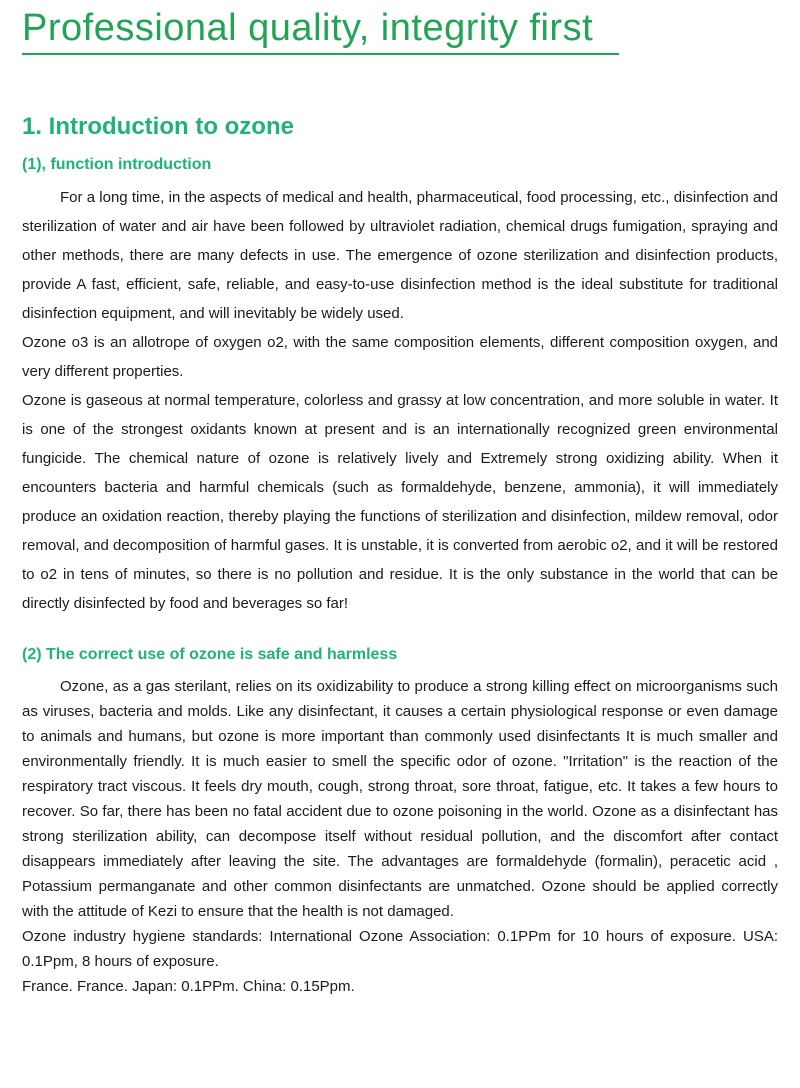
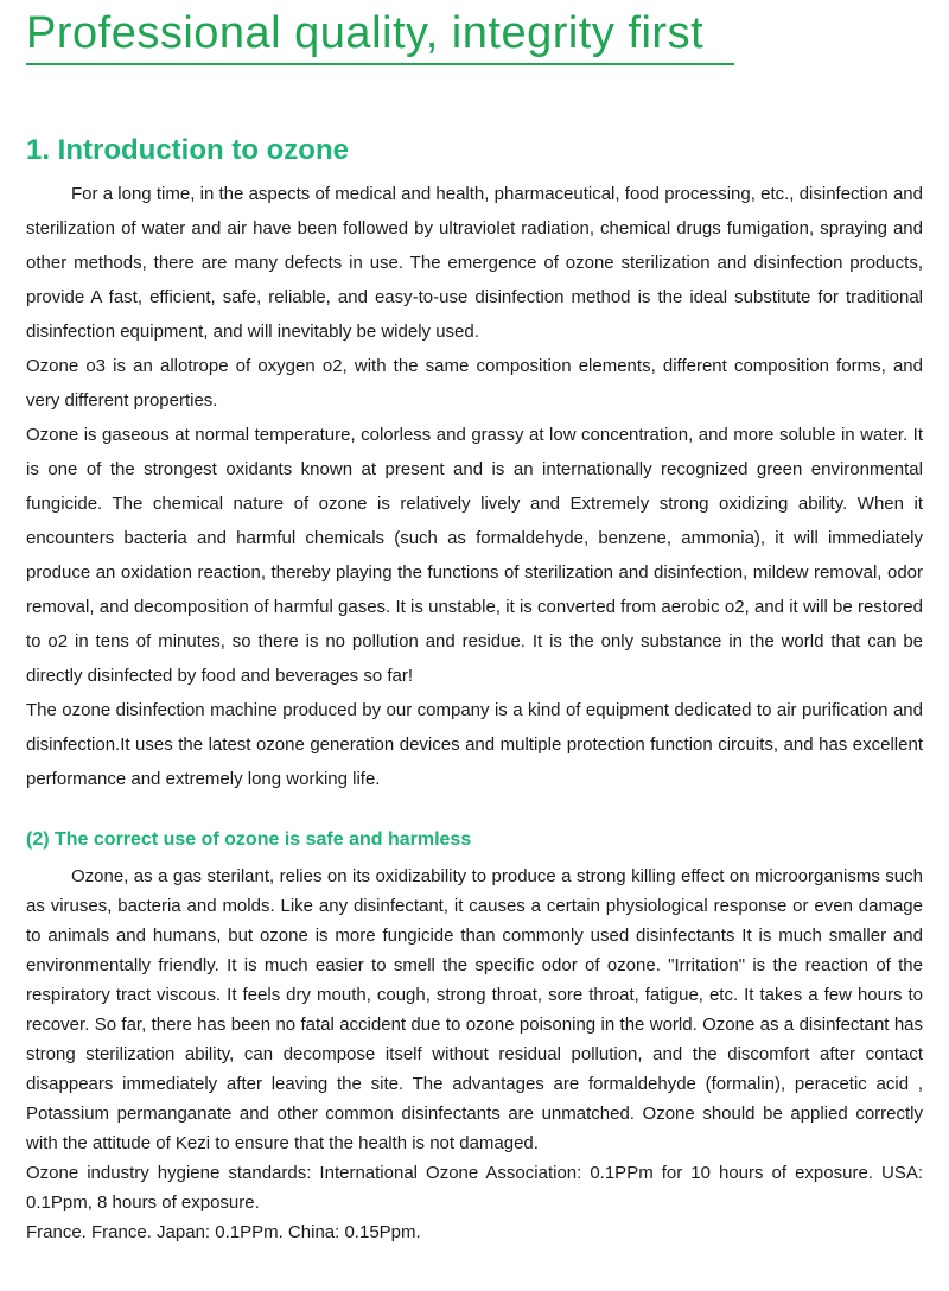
  Professional quality, integrity first
  1. Introduction to ozone
- (1), function introduction
  For a long time, in the aspects of medical and health, pharmaceutical, food processing, etc., disinfection and sterilization of water and air have been followed by ultraviolet radiation, chemical drugs fumigation, spraying and other methods, there are many defects in use. The emergence of ozone sterilization and disinfection products, provide A fast, efficient, safe, reliable, and easy-to-use disinfection method is the ideal substitute for traditional disinfection equipment, and will inevitably be widely used.
- Ozone o3 is an allotrope of oxygen o2, with the same composition elements, different composition oxygen, and very different properties.
+ Ozone o3 is an allotrope of oxygen o2, with the same composition elements, different composition forms, and very different properties.
  Ozone is gaseous at normal temperature, colorless and grassy at low concentration, and more soluble in water. It is one of the strongest oxidants known at present and is an internationally recognized green environmental fungicide. The chemical nature of ozone is relatively lively and Extremely strong oxidizing ability. When it encounters bacteria and harmful chemicals (such as formaldehyde, benzene, ammonia), it will immediately produce an oxidation reaction, thereby playing the functions of sterilization and disinfection, mildew removal, odor removal, and decomposition of harmful gases. It is unstable, it is converted from aerobic o2, and it will be restored to o2 in tens of minutes, so there is no pollution and residue. It is the only substance in the world that can be directly disinfected by food and beverages so far!
+ The ozone disinfection machine produced by our company is a kind of equipment dedicated to air purification and disinfection.It uses the latest ozone generation devices and multiple protection function circuits, and has excellent performance and extremely long working life.
  (2) The correct use of ozone is safe and harmless
- Ozone, as a gas sterilant, relies on its oxidizability to produce a strong killing effect on microorganisms such as viruses, bacteria and molds. Like any disinfectant, it causes a certain physiological response or even damage to animals and humans, but ozone is more important than commonly used disinfectants It is much smaller and environmentally friendly. It is much easier to smell the specific odor of ozone. "Irritation" is the reaction of the respiratory tract viscous. It feels dry mouth, cough, strong throat, sore throat, fatigue, etc. It takes a few hours to recover. So far, there has been no fatal accident due to ozone poisoning in the world. Ozone as a disinfectant has strong sterilization ability, can decompose itself without residual pollution, and the discomfort after contact disappears immediately after leaving the site. The advantages are formaldehyde (formalin), peracetic acid , Potassium permanganate and other common disinfectants are unmatched. Ozone should be applied correctly with the attitude of Kezi to ensure that the health is not damaged.
+ Ozone, as a gas sterilant, relies on its oxidizability to produce a strong killing effect on microorganisms such as viruses, bacteria and molds. Like any disinfectant, it causes a certain physiological response or even damage to animals and humans, but ozone is more fungicide than commonly used disinfectants It is much smaller and environmentally friendly. It is much easier to smell the specific odor of ozone. "Irritation" is the reaction of the respiratory tract viscous. It feels dry mouth, cough, strong throat, sore throat, fatigue, etc. It takes a few hours to recover. So far, there has been no fatal accident due to ozone poisoning in the world. Ozone as a disinfectant has strong sterilization ability, can decompose itself without residual pollution, and the discomfort after contact disappears immediately after leaving the site. The advantages are formaldehyde (formalin), peracetic acid , Potassium permanganate and other common disinfectants are unmatched. Ozone should be applied correctly with the attitude of Kezi to ensure that the health is not damaged.
  Ozone industry hygiene standards: International Ozone Association: 0.1PPm for 10 hours of exposure. USA: 0.1Ppm, 8 hours of exposure.
  France. France. Japan: 0.1PPm. China: 0.15Ppm.
